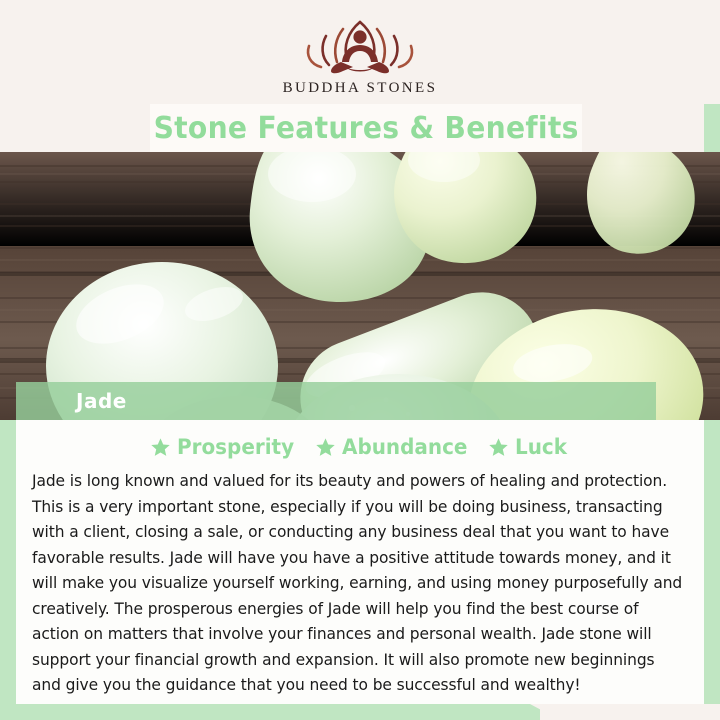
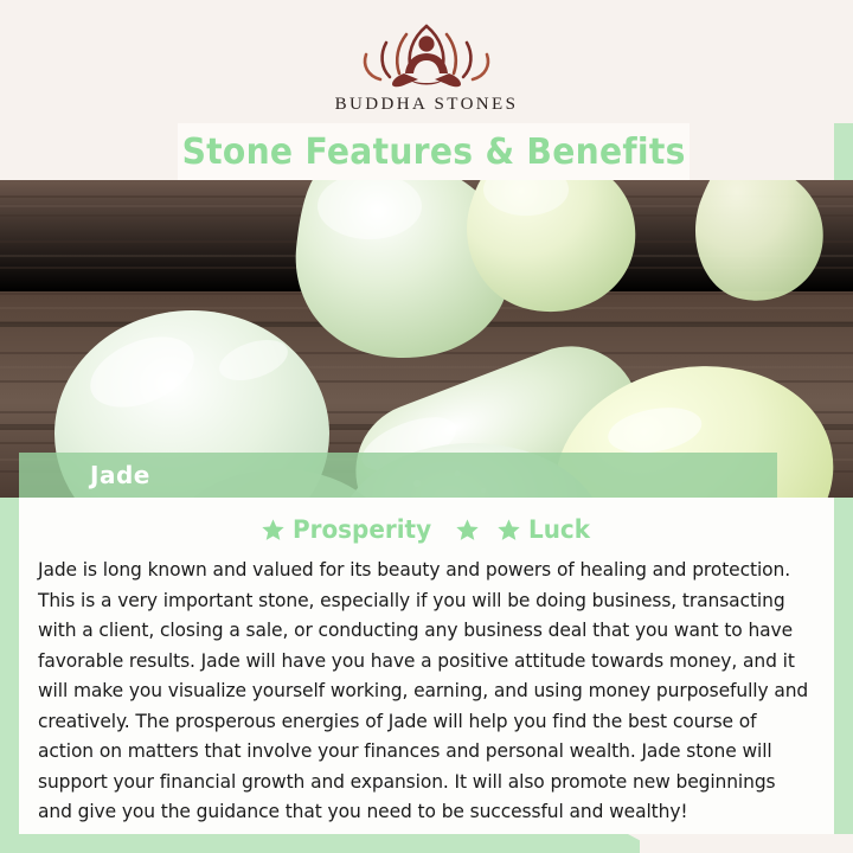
  BUDDHA STONES
  Stone Features & Benefits
  Jade
  Prosperity
- Abundance
  Luck
  Jade is long known and valued for its beauty and powers of healing and protection. This is a very important stone, especially if you will be doing business, transacting with a client, closing a sale, or conducting any business deal that you want to have favorable results. Jade will have you have a positive attitude towards money, and it will make you visualize yourself working, earning, and using money purposefully and creatively. The prosperous energies of Jade will help you find the best course of action on matters that involve your finances and personal wealth. Jade stone will support your financial growth and expansion. It will also promote new beginnings and give you the guidance that you need to be successful and wealthy!
